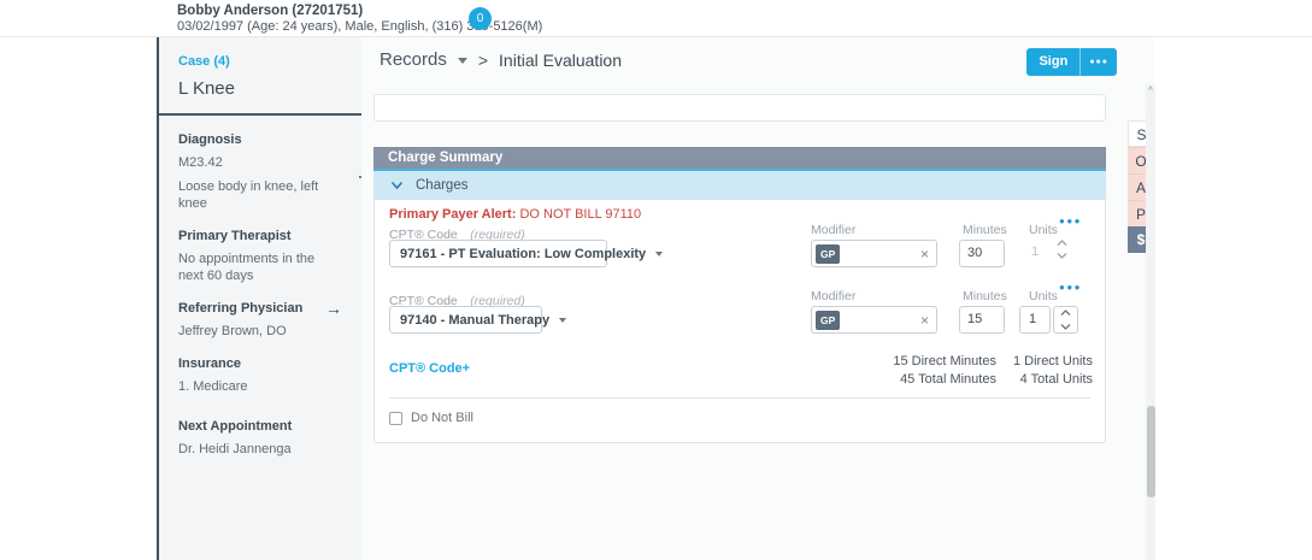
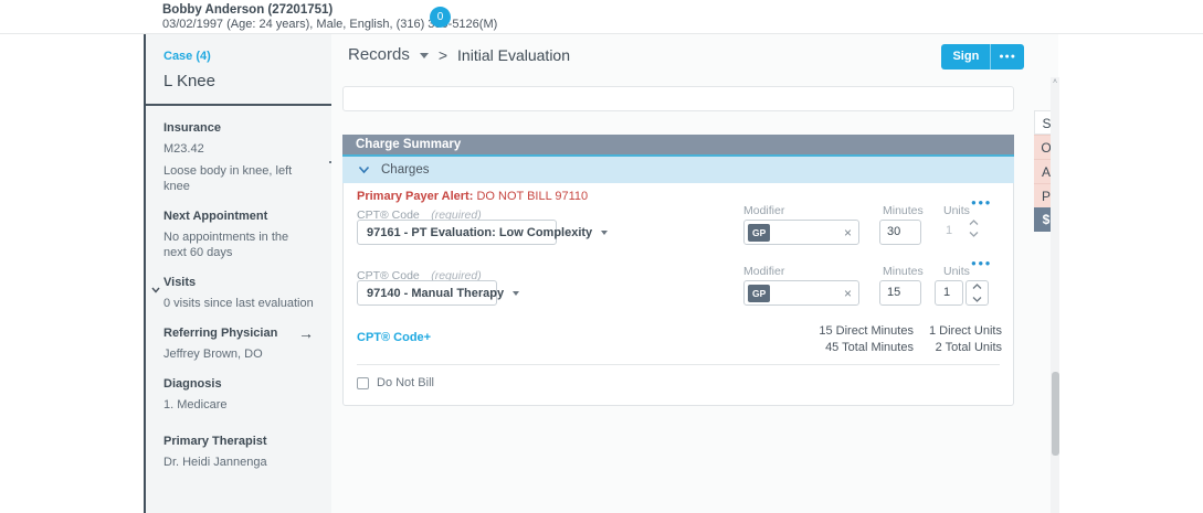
  Bobby Anderson (27201751)
  03/02/1997 (Age: 24 years), Male, English, (316) 3-5126(M)
  0
  Case (4)
  L Knee
- Diagnosis
+ Insurance
  M23.42
  Loose body in knee, left knee
- Primary Therapist
+ Next Appointment
  No appointments in the next 60 days
+ Visits
+ 0 visits since last evaluation
  Referring Physician
  →
  Jeffrey Brown, DO
- Insurance
+ Diagnosis
  1. Medicare
- Next Appointment
+ Primary Therapist
  Dr. Heidi Jannenga
  Records
  >
  Initial Evaluation
  Sign
  Charge Summary
  Charges
  Primary Payer Alert: DO NOT BILL 97110
  CPT® Code (required)
  Modifier
  Minutes
  Units
  ●●●
  97161 - PT Evaluation: Low Complexity
  GP
  ×
  30
  1
  CPT® Code (required)
  Modifier
  Minutes
  Units
  ●●●
  97140 - Manual Therapy
  GP
  ×
  15
  1
  CPT® Code+
  15 Direct Minutes
  1 Direct Units
  45 Total Minutes
- 4 Total Units
+ 2 Total Units
  Do Not Bill
  S
  O
  A
  P
  $
